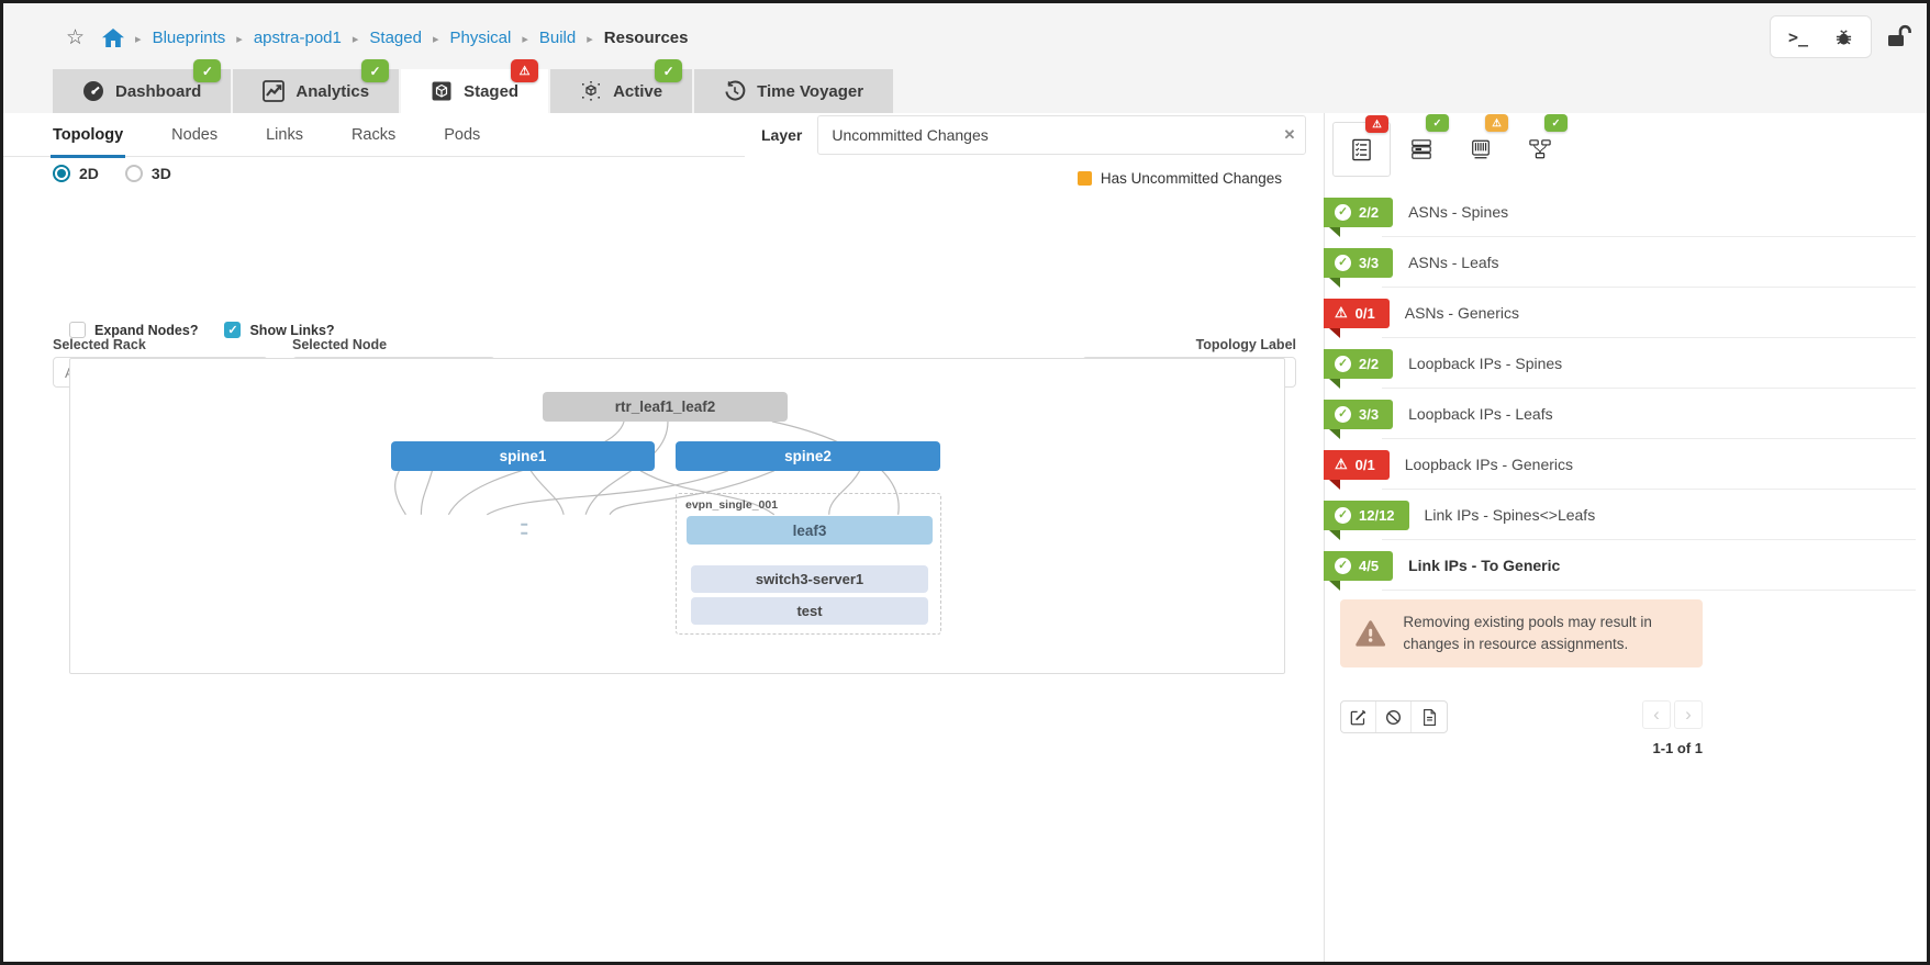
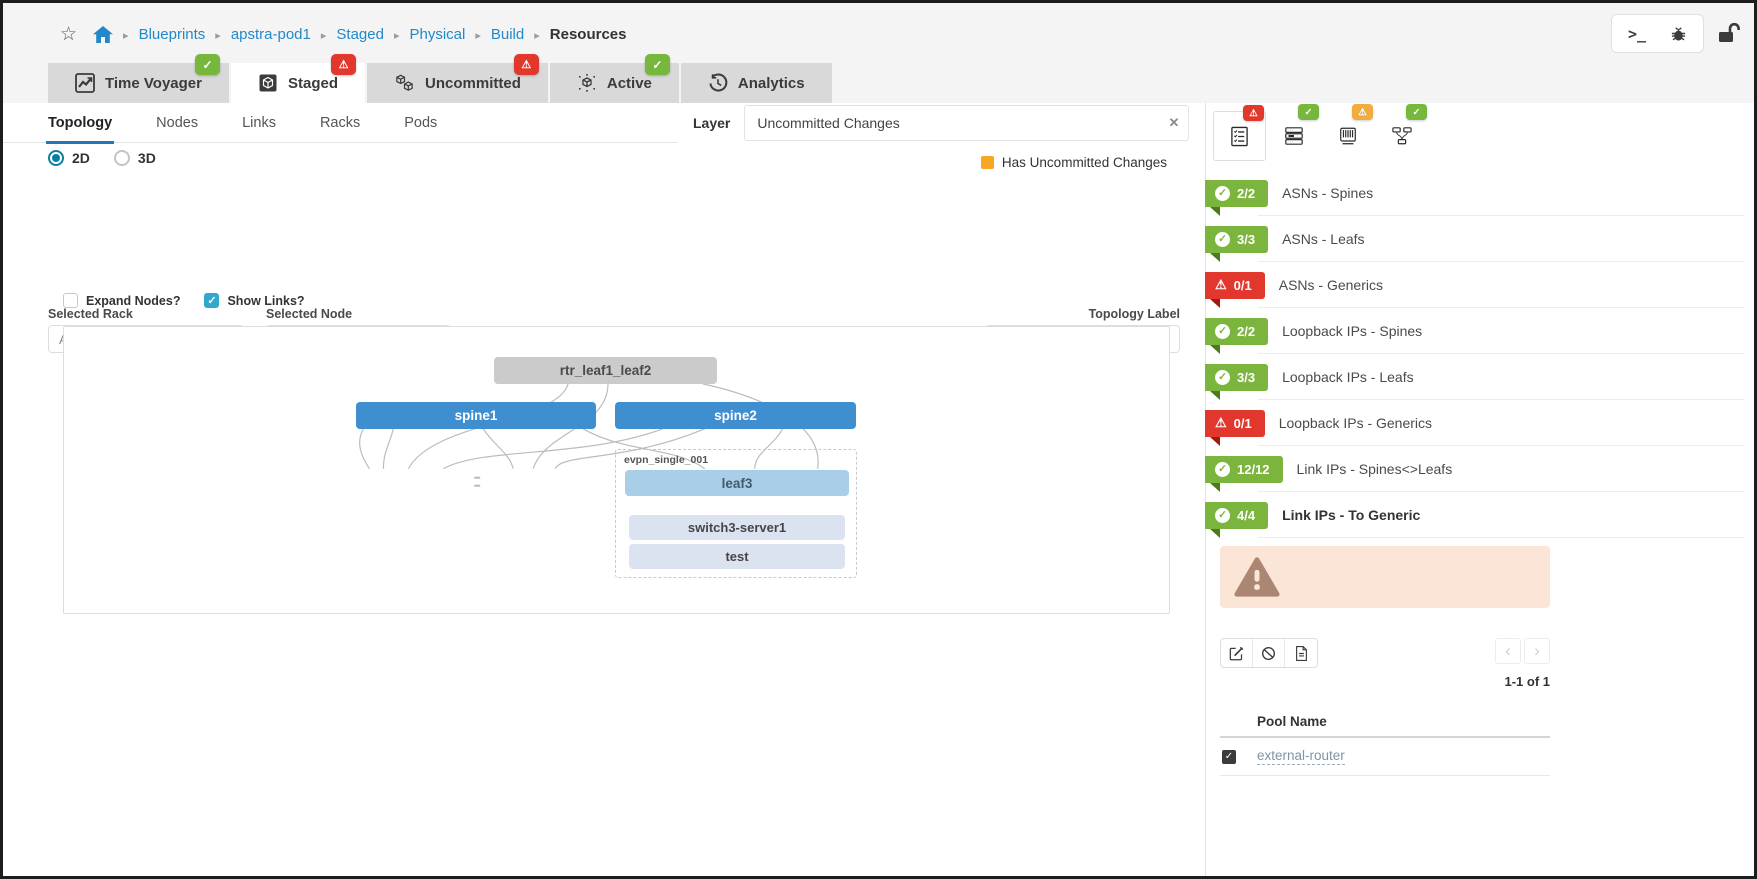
  ☆
  Blueprints
  apstra-pod1
  Staged
  Physical
  Build
  Resources
  >_
- Dashboard
- Analytics
+ Time Voyager
  Staged
+ Uncommitted
  Active
- Time Voyager
+ Analytics
  Topology
  Nodes
  Links
  Racks
  Pods
  Layer
  Uncommitted Changes
  2D
  3D
  Has Uncommitted Changes
  Selected Rack
  Selected Node
  Topology Label
  Expand Nodes?
  Show Links?
  rtr_leaf1_leaf2
  spine1
  spine2
  evpn_single_001
  leaf3
  switch3-server1
  test
  2/2
  ASNs - Spines
  3/3
  ASNs - Leafs
  0/1
  ASNs - Generics
  2/2
  Loopback IPs - Spines
  3/3
  Loopback IPs - Leafs
  0/1
  Loopback IPs - Generics
  12/12
  Link IPs - Spines<>Leafs
- 4/5
+ 4/4
  Link IPs - To Generic
- Removing existing pools may result in changes in resource assignments.
  1-1 of 1
+ Pool Name
+ external-router
